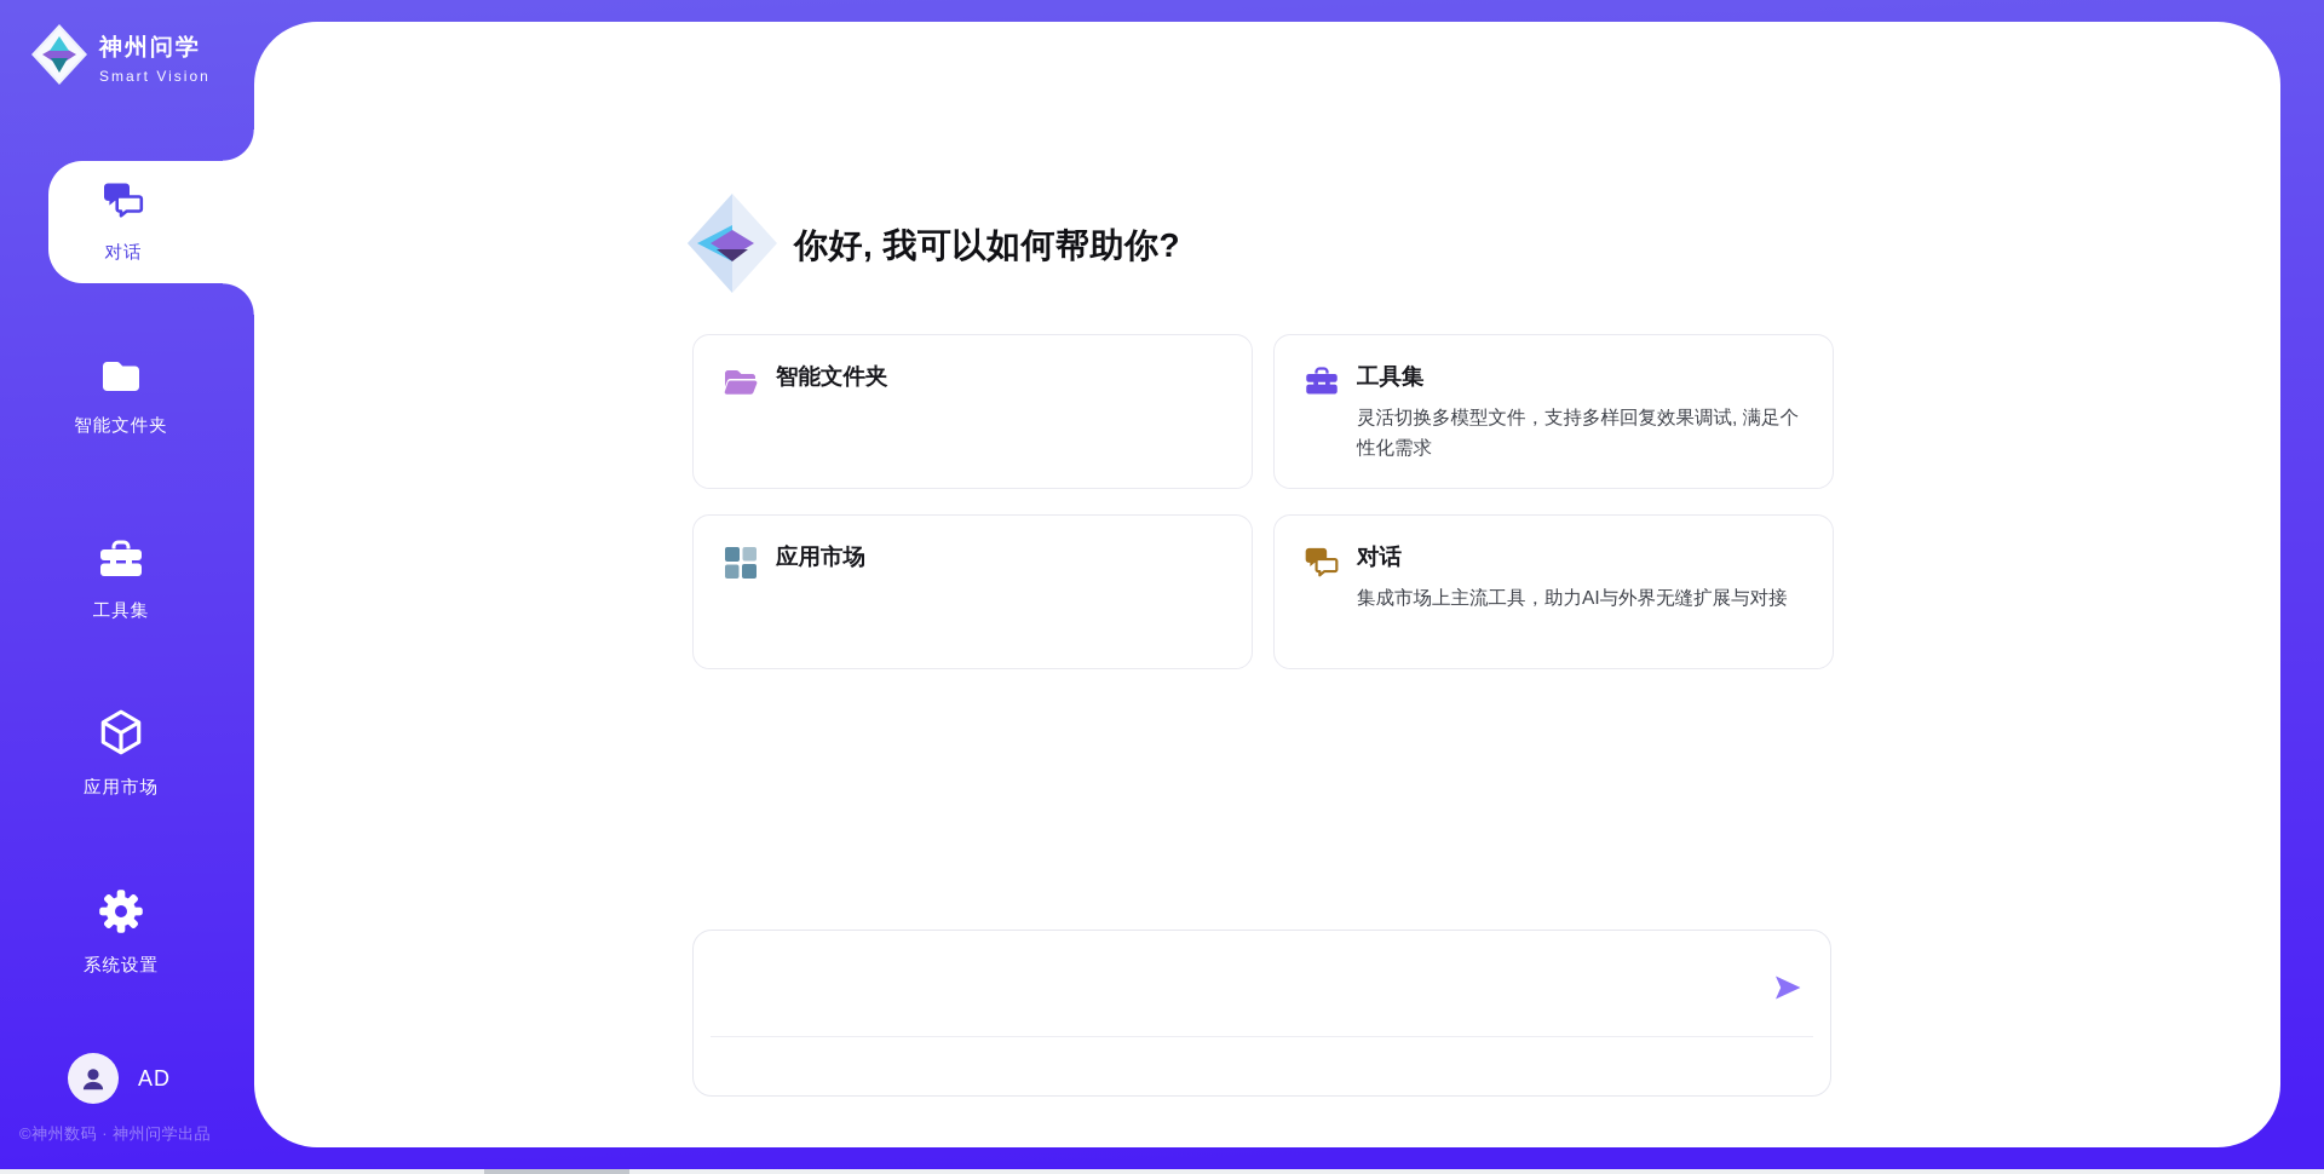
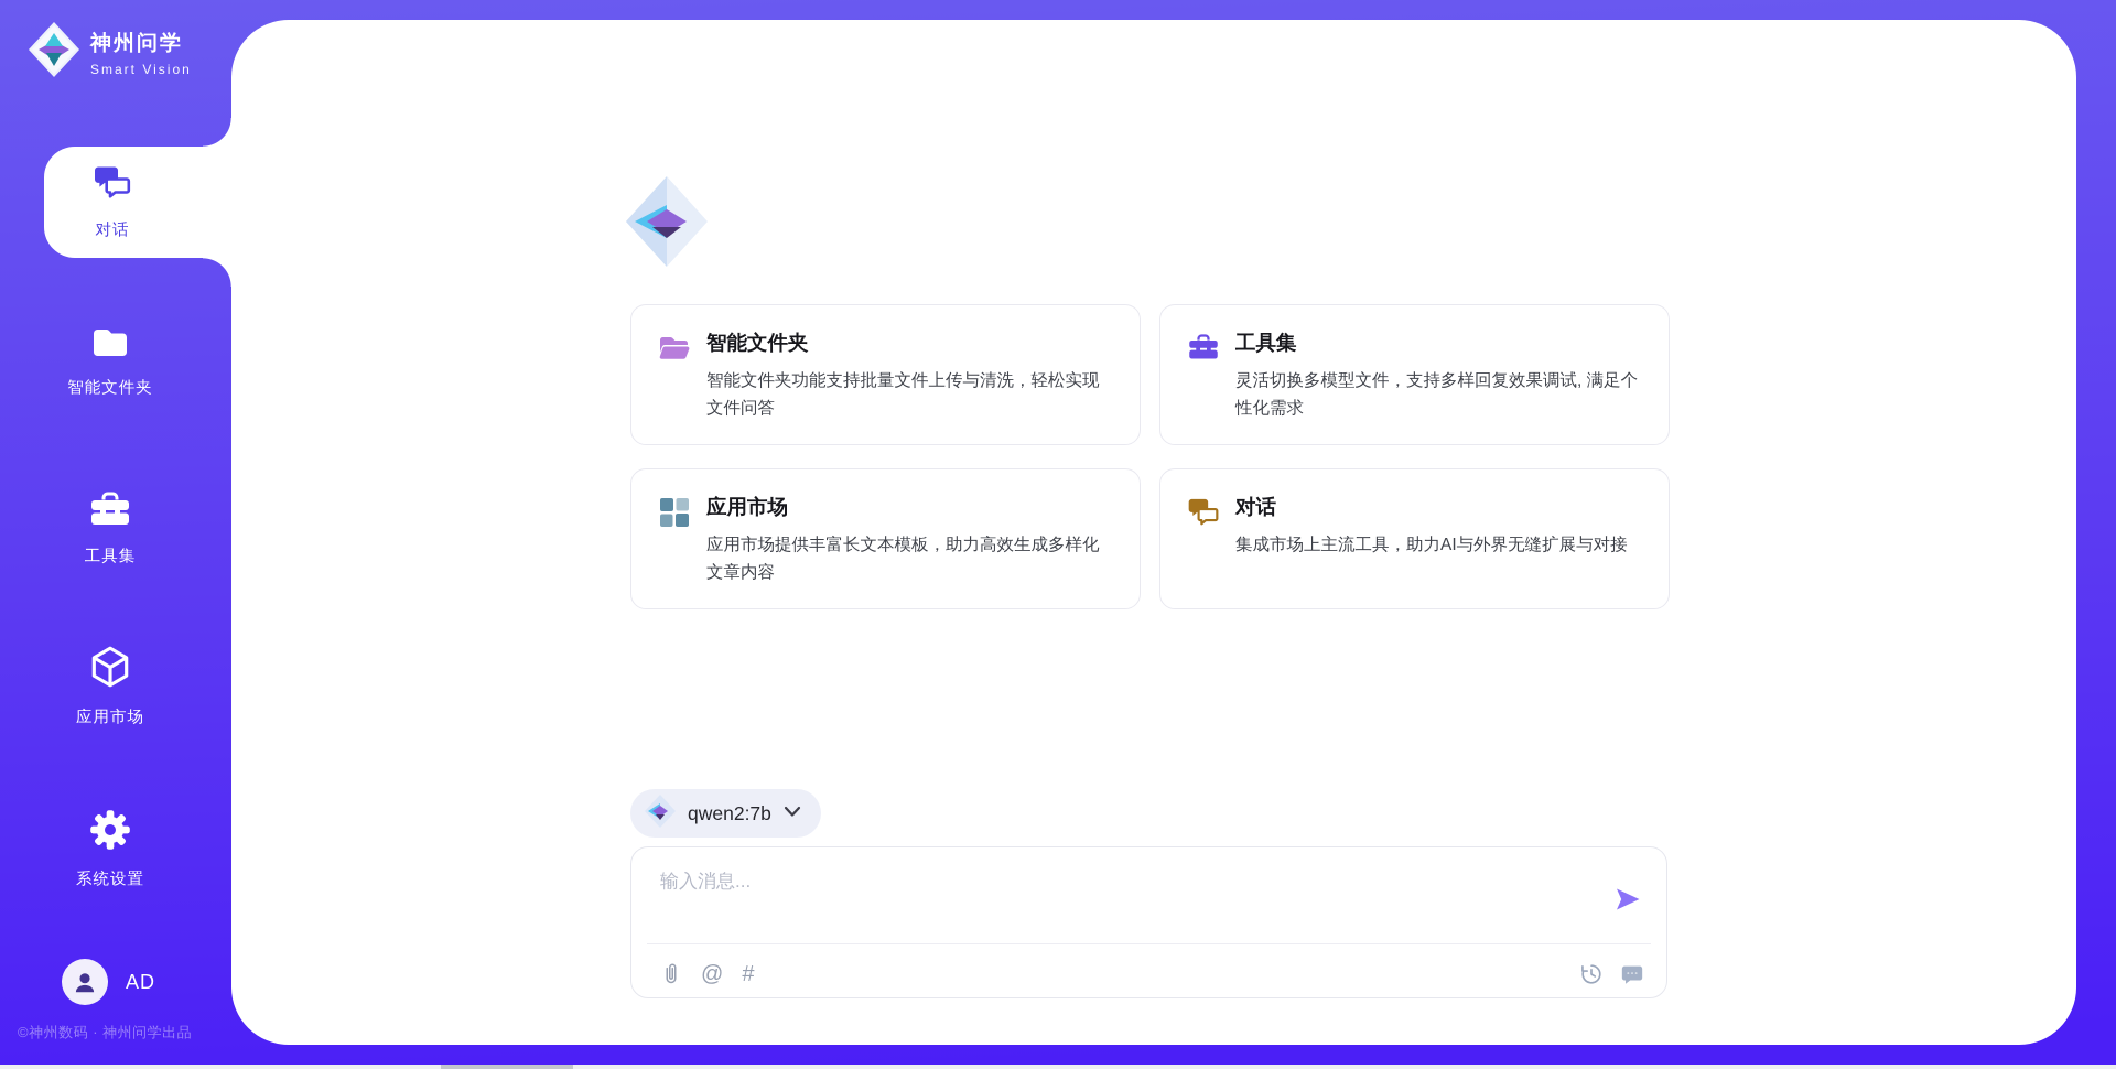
  神州问学
  Smart Vision
  对话
  智能文件夹
  工具集
  应用市场
  系统设置
  AD
  ©神州数码 · 神州问学出品
- 你好, 我可以如何帮助你?
  智能文件夹
+ 智能文件夹功能支持批量文件上传与清洗，轻松实现文件问答
  工具集
  灵活切换多模型文件，支持多样回复效果调试, 满足个性化需求
  应用市场
+ 应用市场提供丰富长文本模板，助力高效生成多样化文章内容
  对话
  集成市场上主流工具，助力AI与外界无缝扩展与对接
+ qwen2:7b
+ 输入消息...
+ @
+ #
